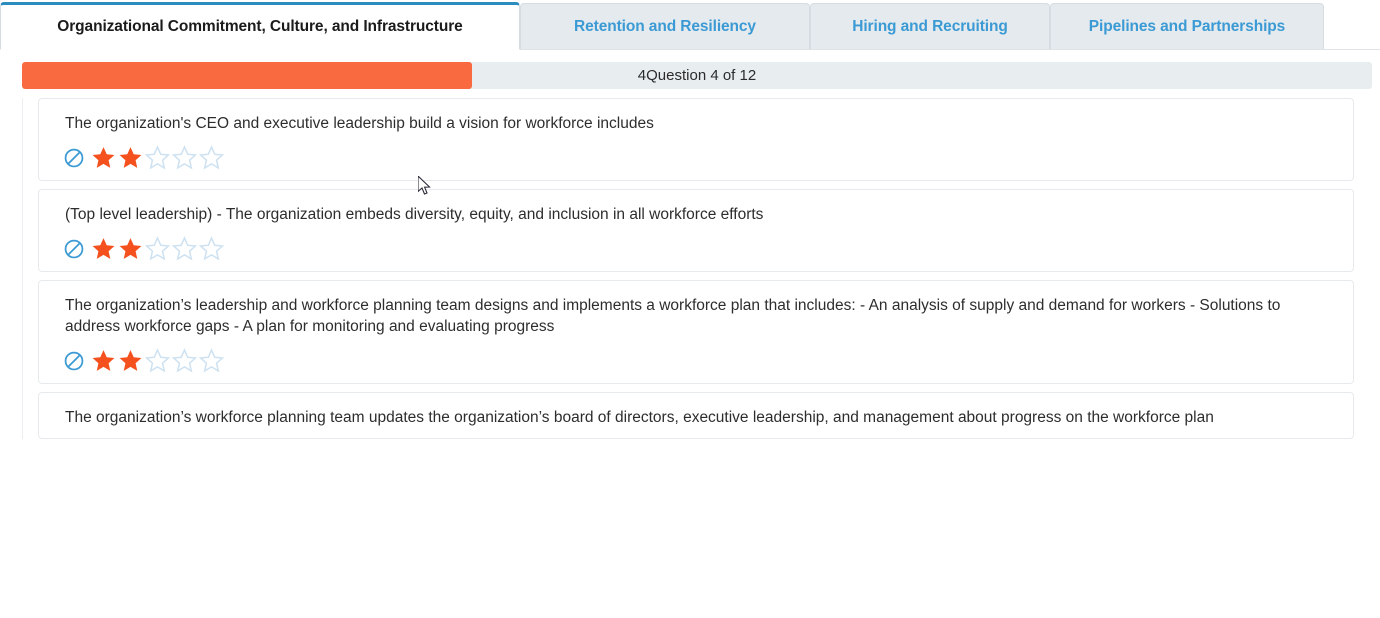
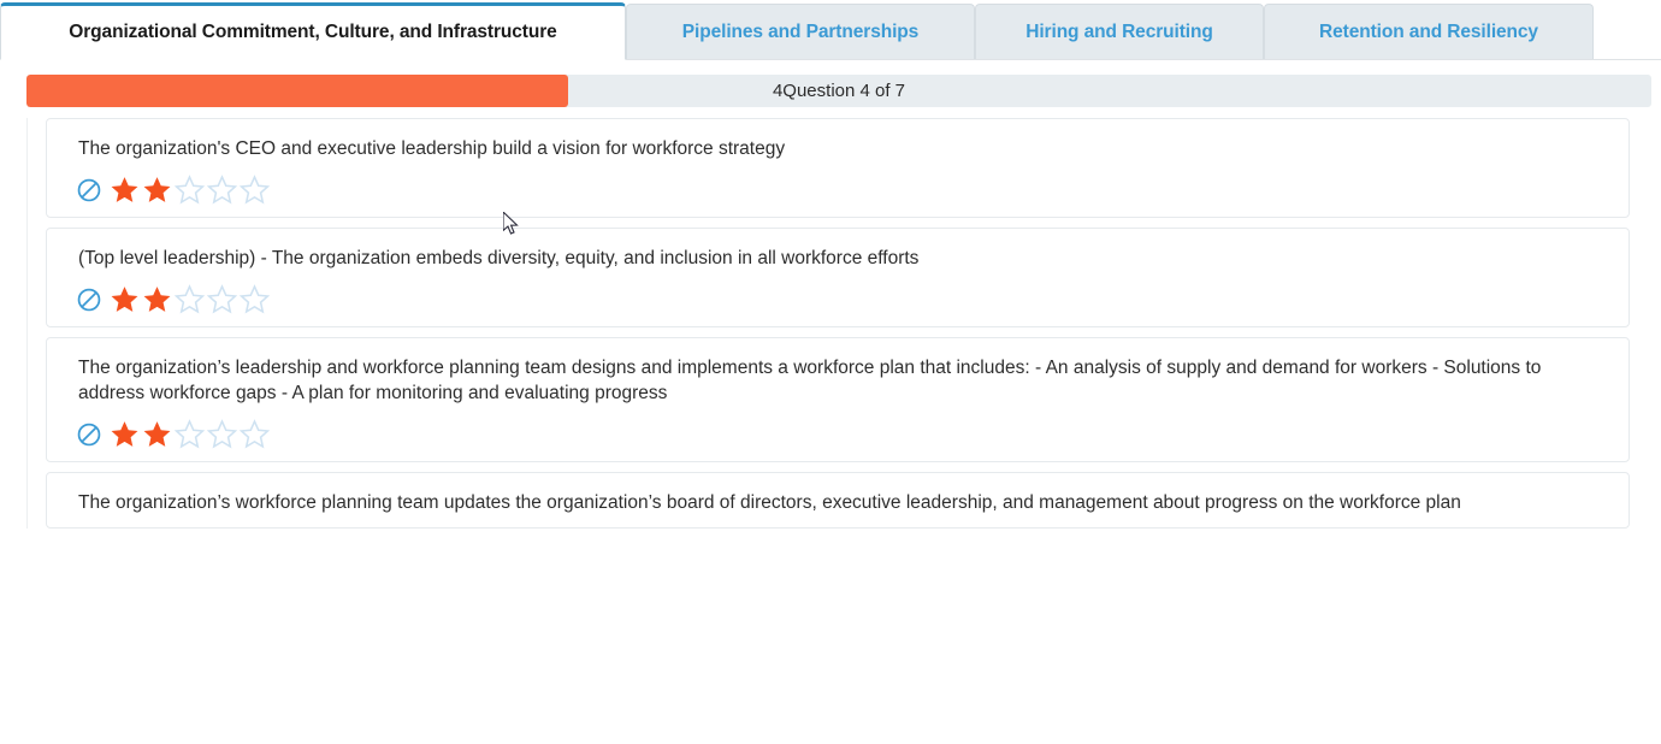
  Organizational Commitment, Culture, and Infrastructure
- Retention and Resiliency
+ Pipelines and Partnerships
  Hiring and Recruiting
- Pipelines and Partnerships
+ Retention and Resiliency
- 4Question 4 of 12
+ 4Question 4 of 7
- The organization's CEO and executive leadership build a vision for workforce includes
+ The organization's CEO and executive leadership build a vision for workforce strategy
  (Top level leadership) - The organization embeds diversity, equity, and inclusion in all workforce efforts
  The organization’s leadership and workforce planning team designs and implements a workforce plan that includes: - An analysis of supply and demand for workers - Solutions to address workforce gaps - A plan for monitoring and evaluating progress
  The organization’s workforce planning team updates the organization’s board of directors, executive leadership, and management about progress on the workforce plan
